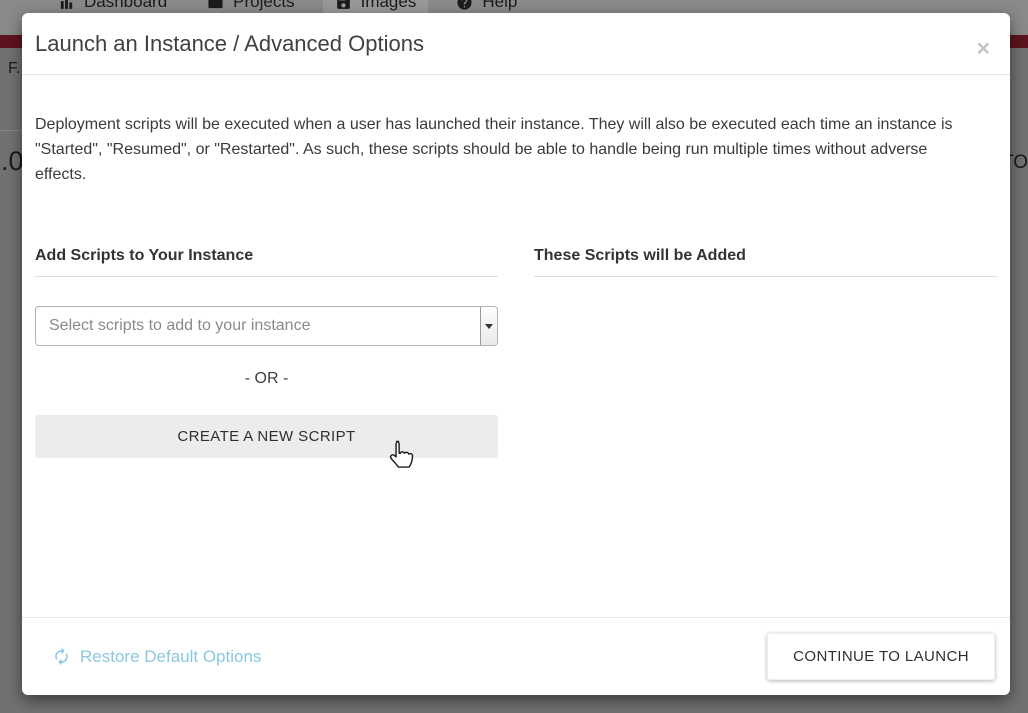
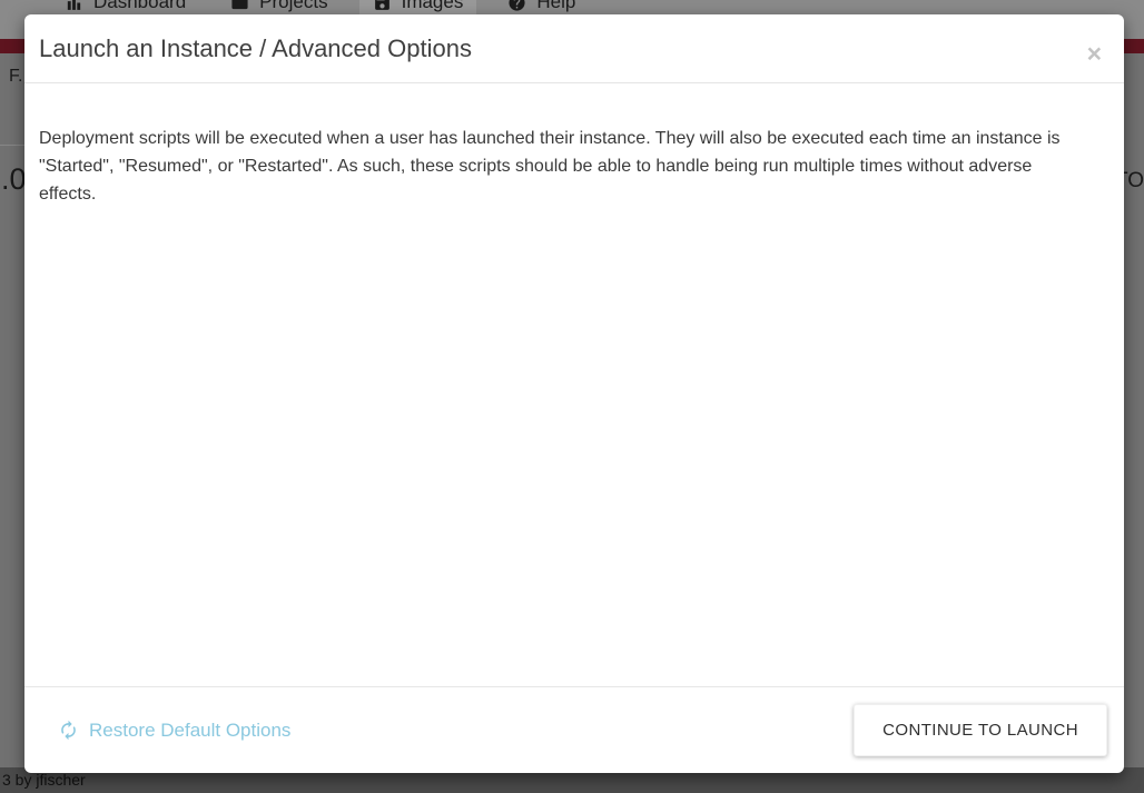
  Dashboard
  Projects
  Images
  Help
  F.
  .0
+ 3 by jfischer
  Launch an Instance / Advanced Options
  ×
  Deployment scripts will be executed when a user has launched their instance. They will also be executed each time an instance is "Started", "Resumed", or "Restarted". As such, these scripts should be able to handle being run multiple times without adverse effects.
- Add Scripts to Your Instance
- Select scripts to add to your instance
- - OR -
- CREATE A NEW SCRIPT
- These Scripts will be Added
  Restore Default Options
  CONTINUE TO LAUNCH
